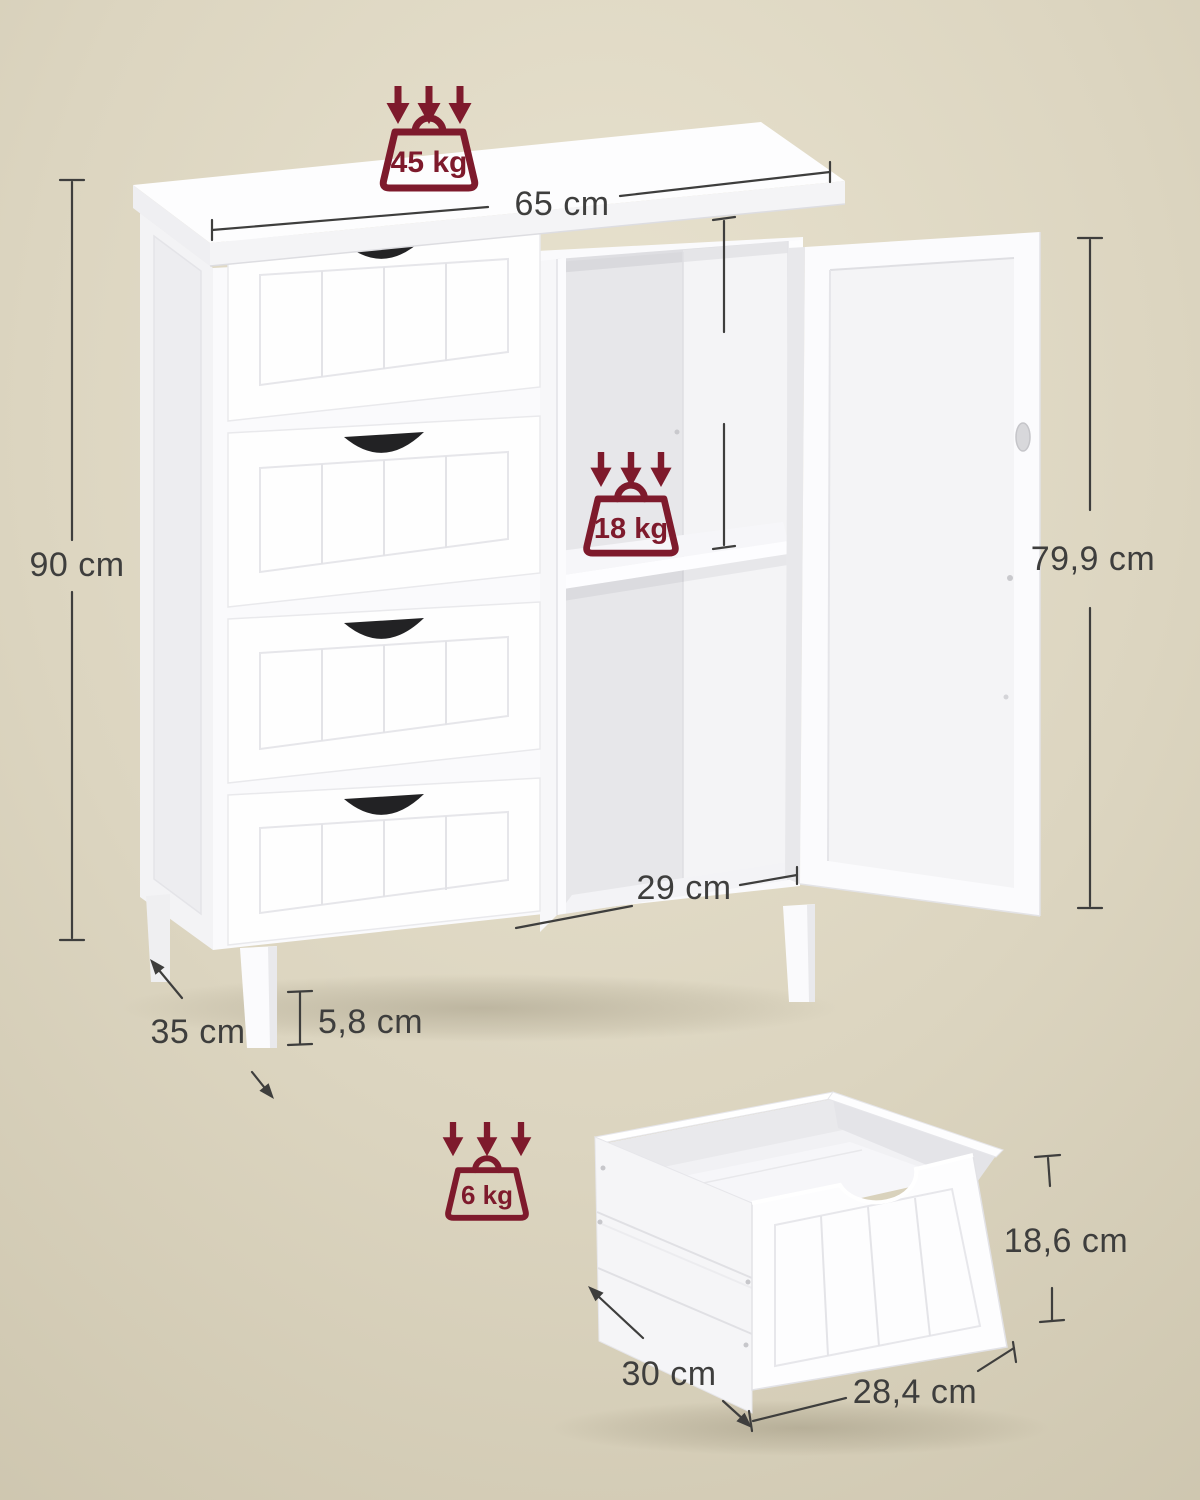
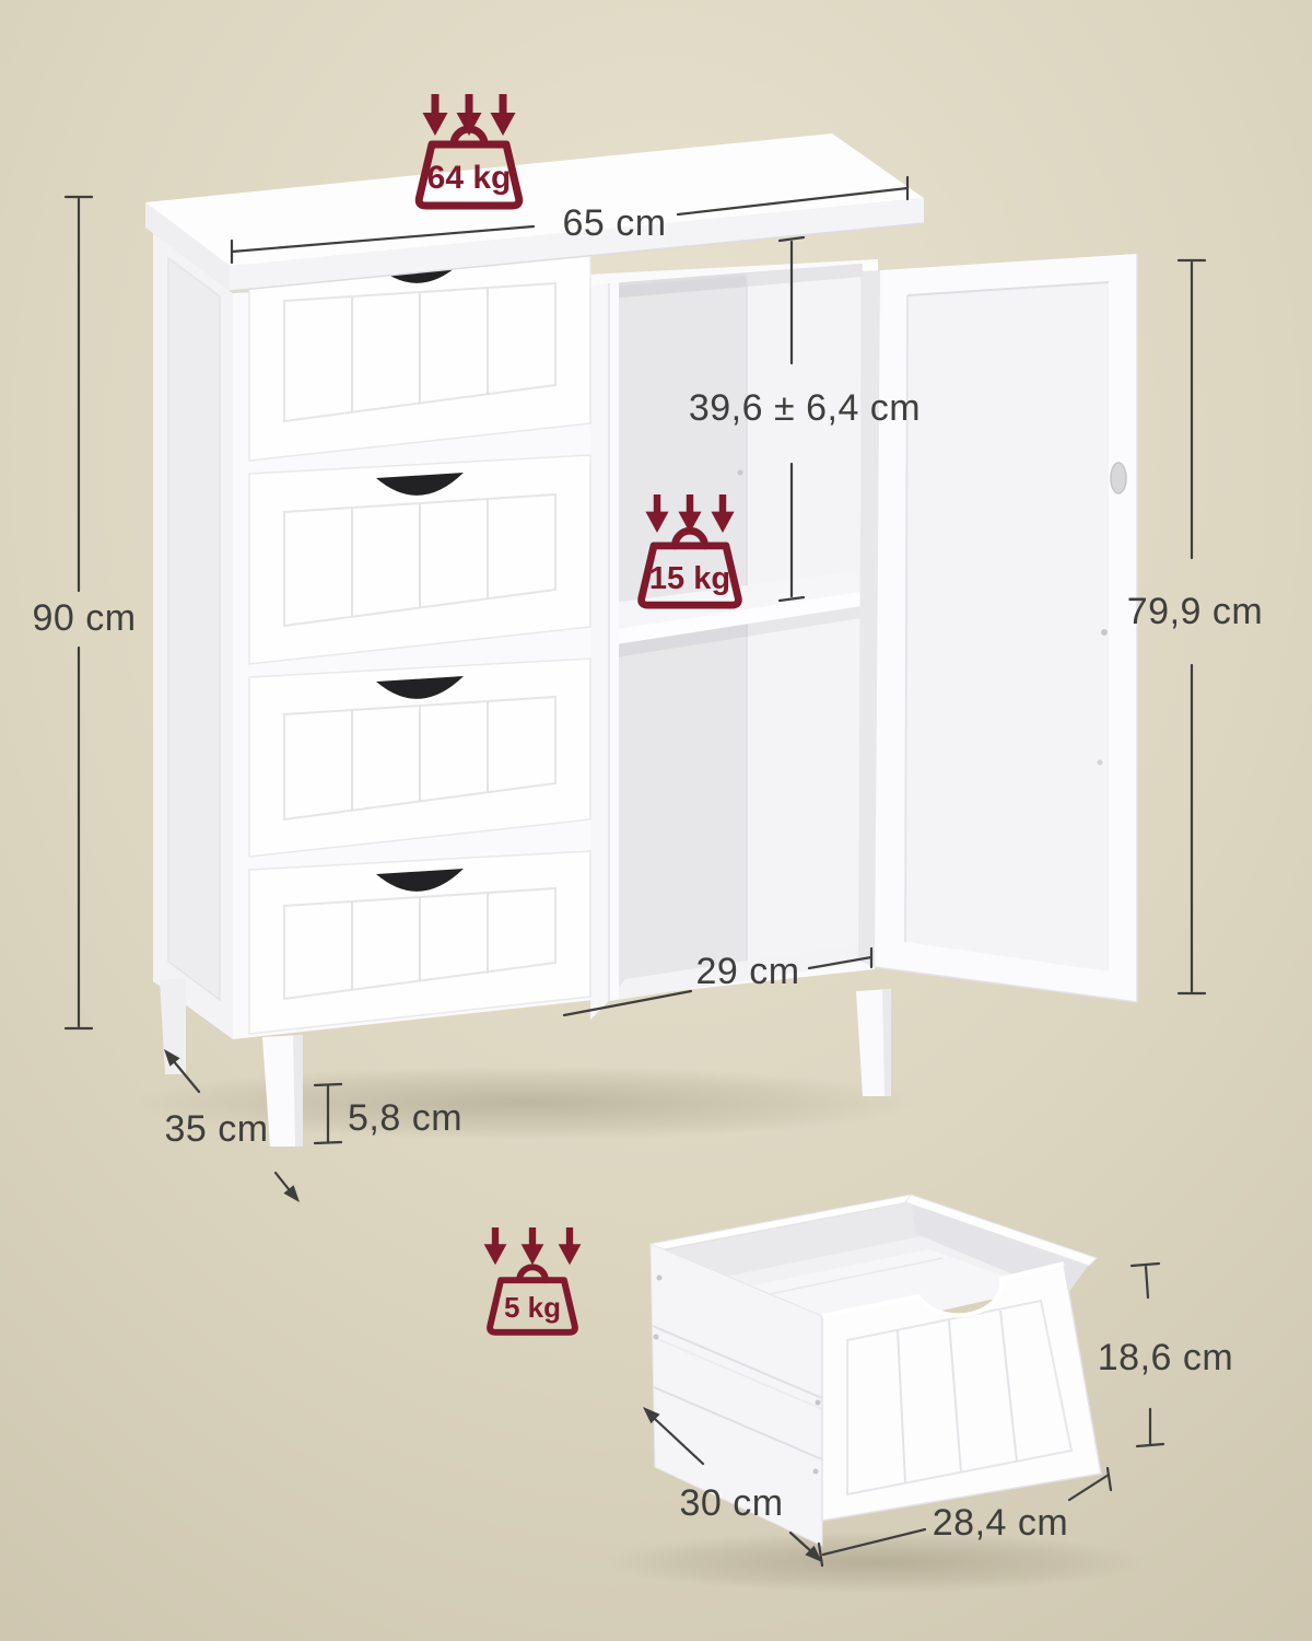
- 45 kg
+ 64 kg
  65 cm
+ 39,6 ± 6,4 cm
- 18 kg
+ 15 kg
  90 cm
  79,9 cm
  29 cm
  35 cm
  5,8 cm
- 6 kg
+ 5 kg
  18,6 cm
  30 cm
  28,4 cm
